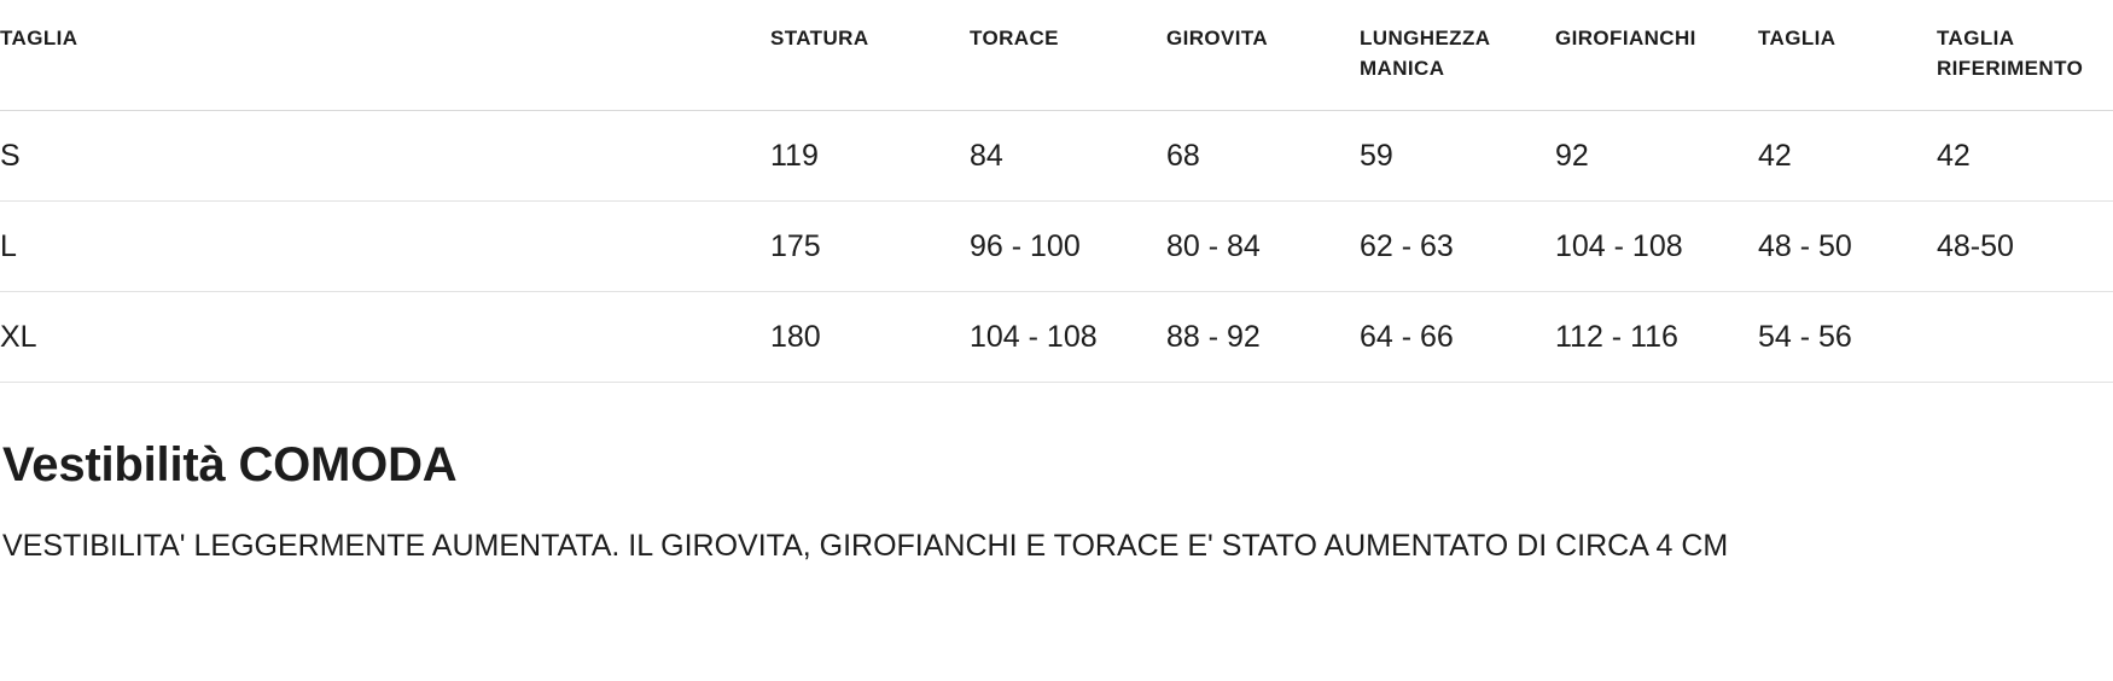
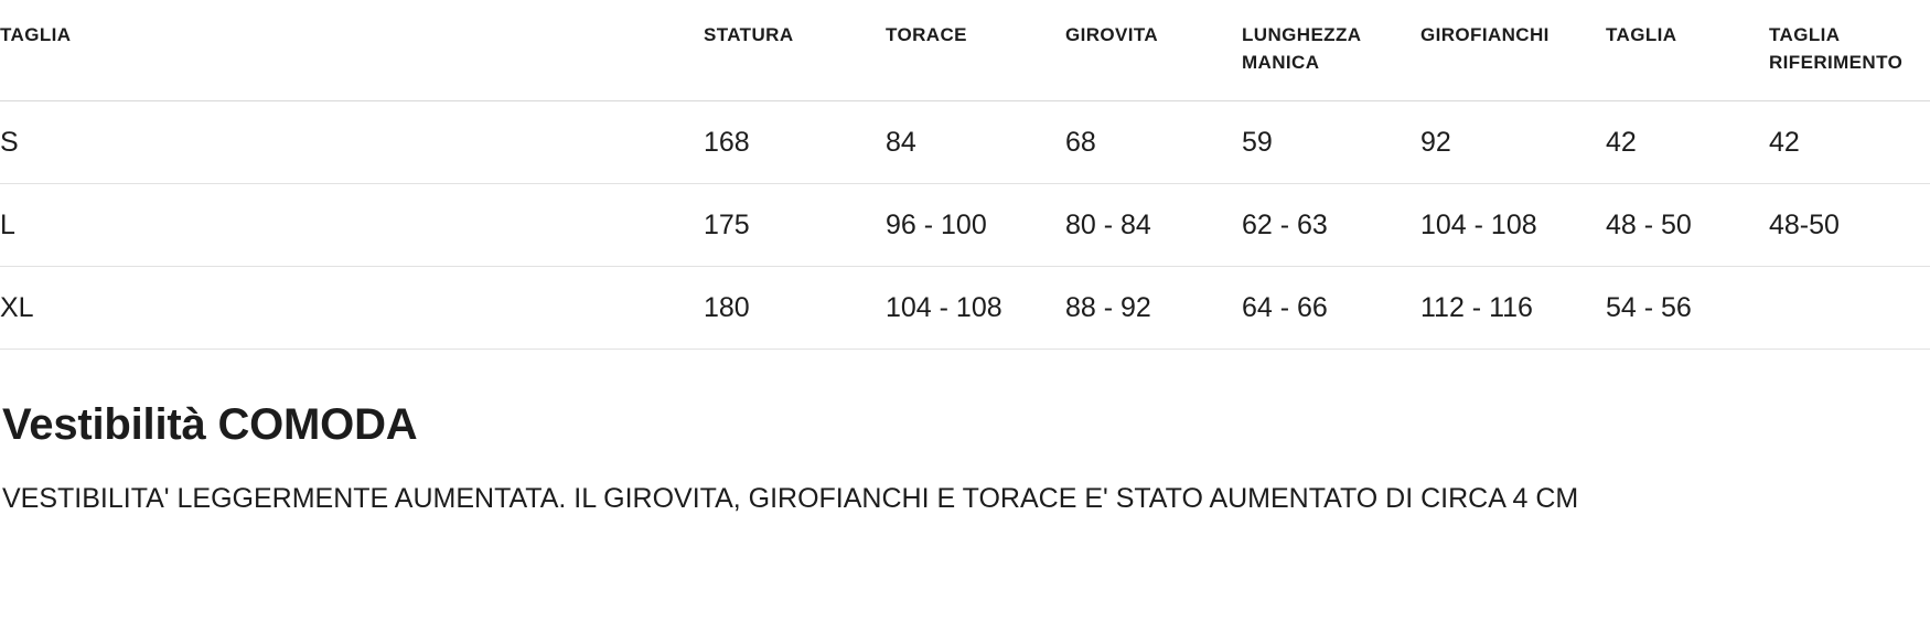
  TAGLIA	STATURA	TORACE	GIROVITA	LUNGHEZZA MANICA	GIROFIANCHI	TAGLIA	TAGLIA RIFERIMENTO
- S	119	84	68	59	92	42	42
+ S	168	84	68	59	92	42	42
  L	175	96 - 100	80 - 84	62 - 63	104 - 108	48 - 50	48-50
  XL	180	104 - 108	88 - 92	64 - 66	112 - 116	54 - 56
  Vestibilità COMODA
  VESTIBILITA' LEGGERMENTE AUMENTATA. IL GIROVITA, GIROFIANCHI E TORACE E' STATO AUMENTATO DI CIRCA 4 CM
